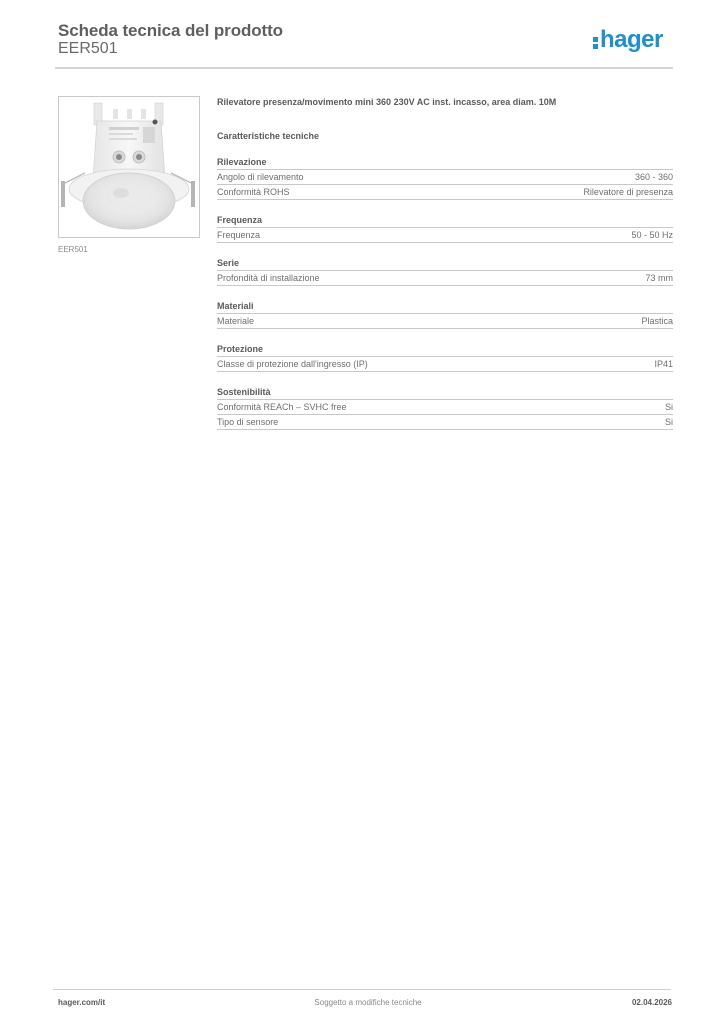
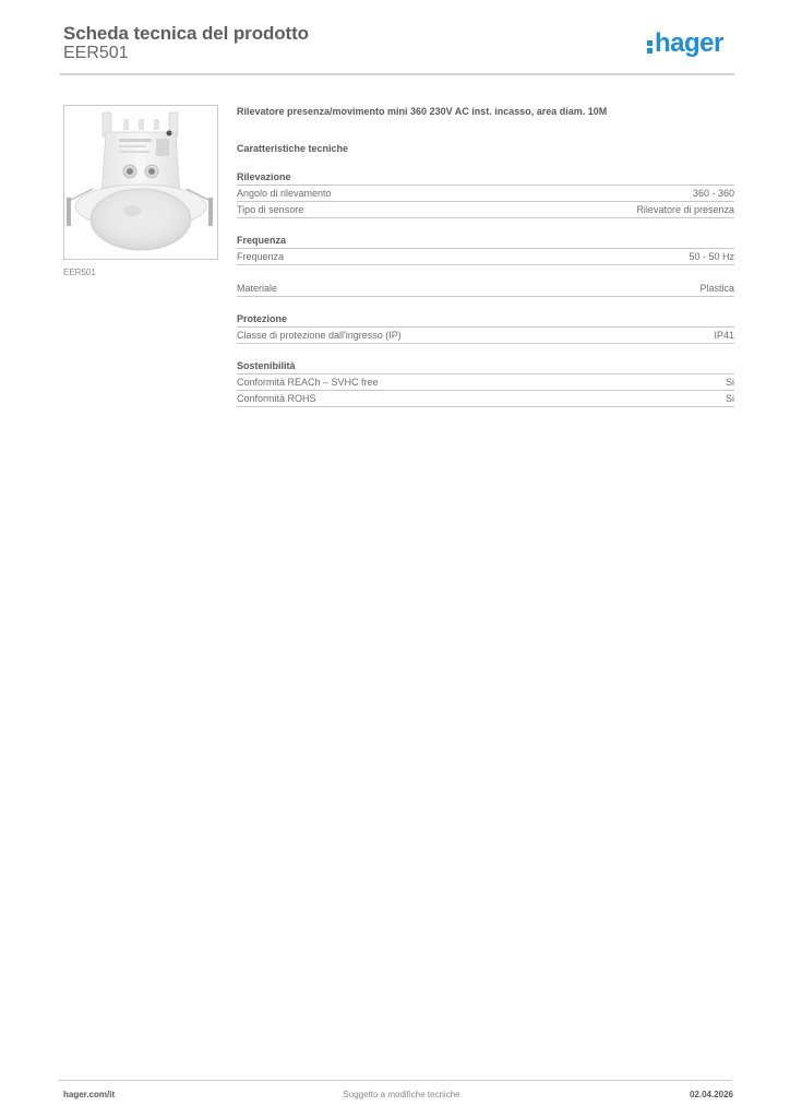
  Scheda tecnica del prodotto
  EER501
  hager
  EER501
  Rilevatore presenza/movimento mini 360 230V AC inst. incasso, area diam. 10M
  Caratteristiche tecniche
  Rilevazione
  Angolo di rilevamento
  360 - 360
- Conformità ROHS
+ Tipo di sensore
  Rilevatore di presenza
  Frequenza
  Frequenza
  50 - 50 Hz
- Serie
- Profondità di installazione
- 73 mm
- Materiali
  Materiale
  Plastica
  Protezione
  Classe di protezione dall'ingresso (IP)
  IP41
  Sostenibilità
  Conformità REACh – SVHC free
  Si
- Tipo di sensore
+ Conformità ROHS
  Si
  hager.com/it
  Soggetto a modifiche tecniche
  02.04.2026
